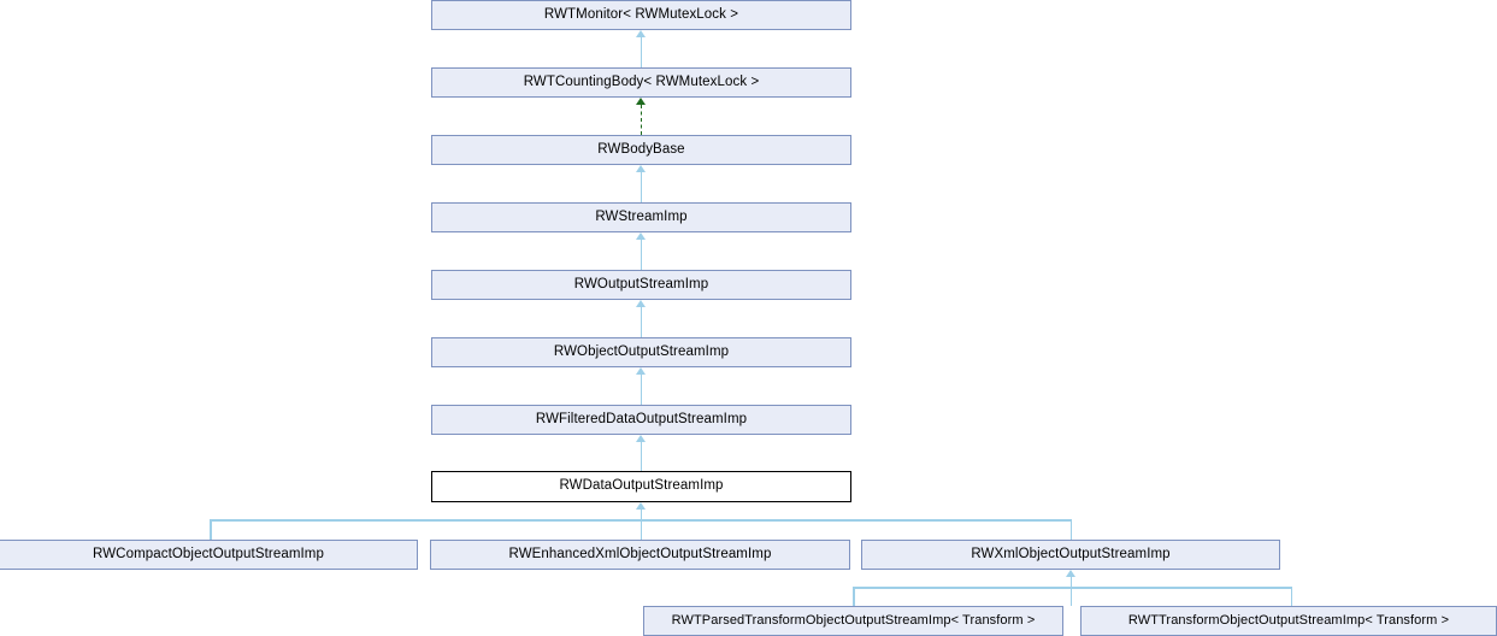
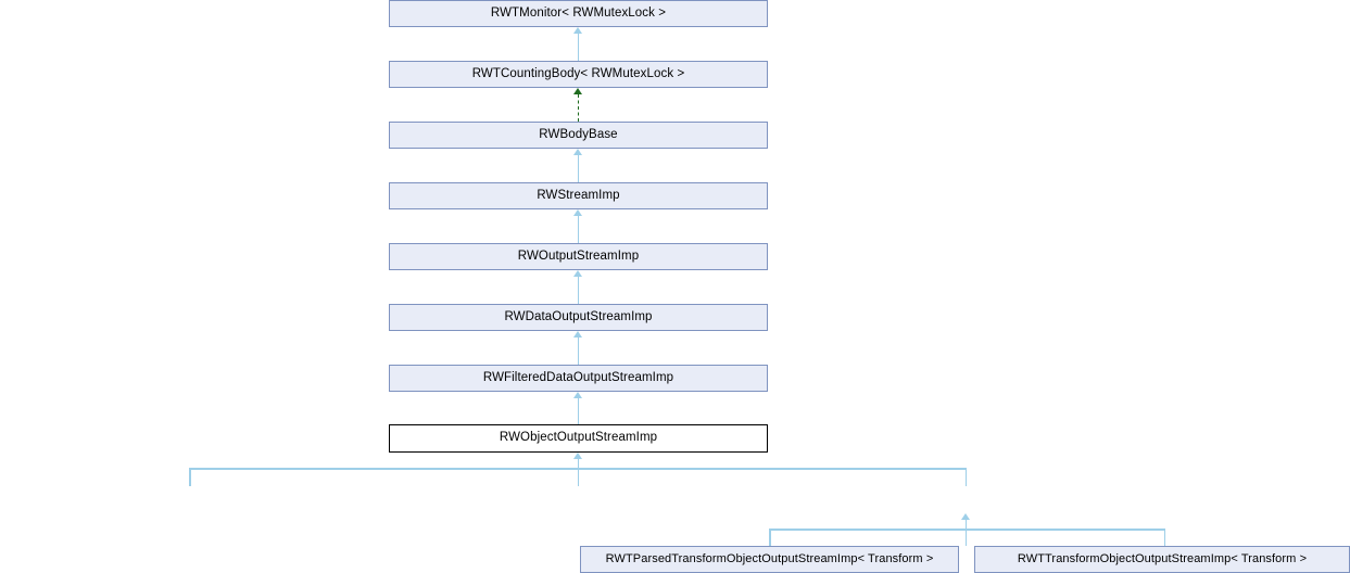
  RWTMonitor< RWMutexLock >
  RWTCountingBody< RWMutexLock >
  RWBodyBase
  RWStreamImp
  RWOutputStreamImp
- RWObjectOutputStreamImp
+ RWDataOutputStreamImp
  RWFilteredDataOutputStreamImp
- RWDataOutputStreamImp
+ RWObjectOutputStreamImp
- RWCompactObjectOutputStreamImp
- RWEnhancedXmlObjectOutputStreamImp
- RWXmlObjectOutputStreamImp
  RWTParsedTransformObjectOutputStreamImp< Transform >
  RWTTransformObjectOutputStreamImp< Transform >
